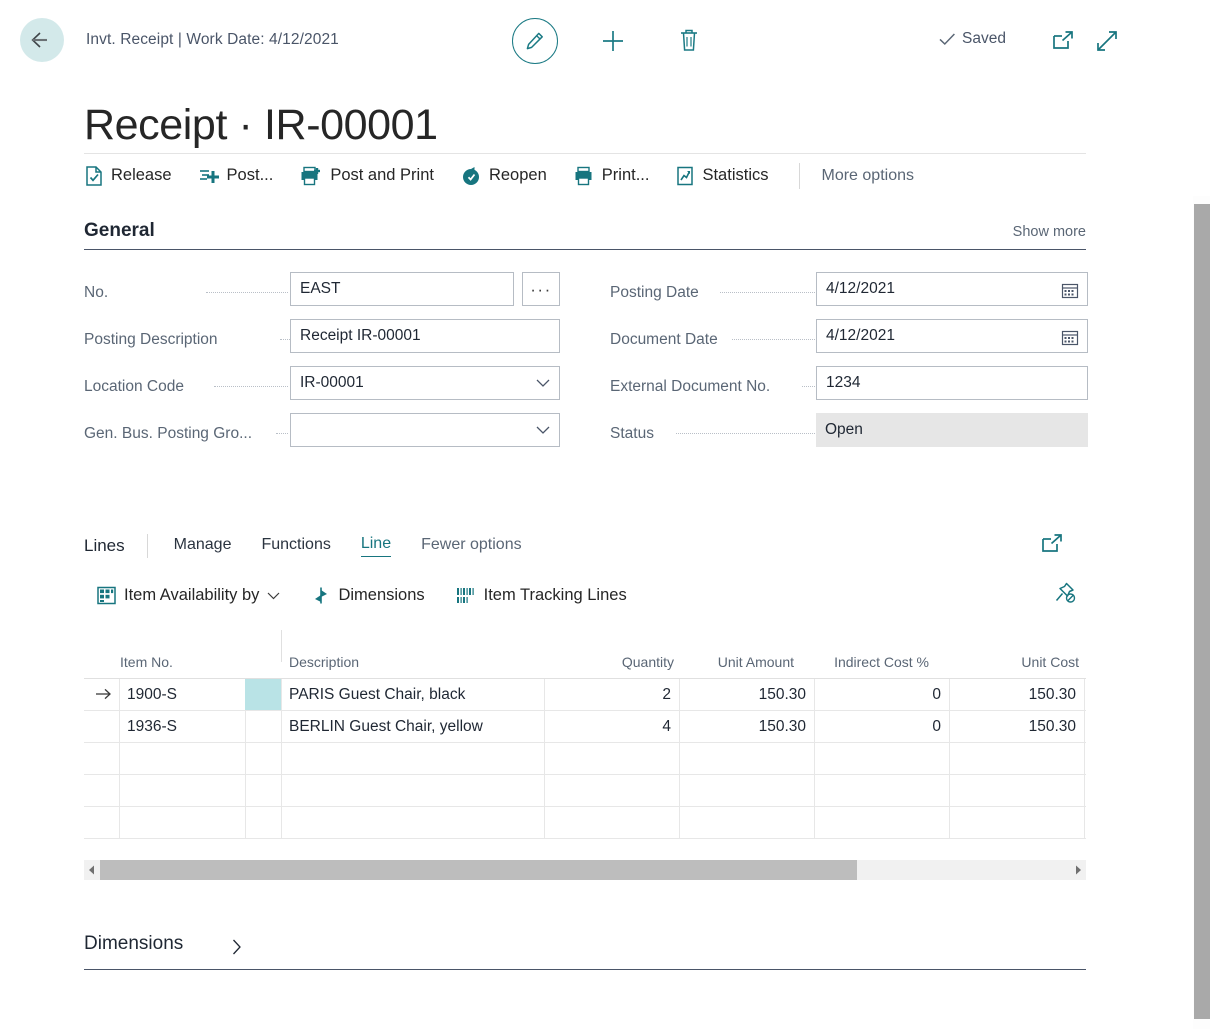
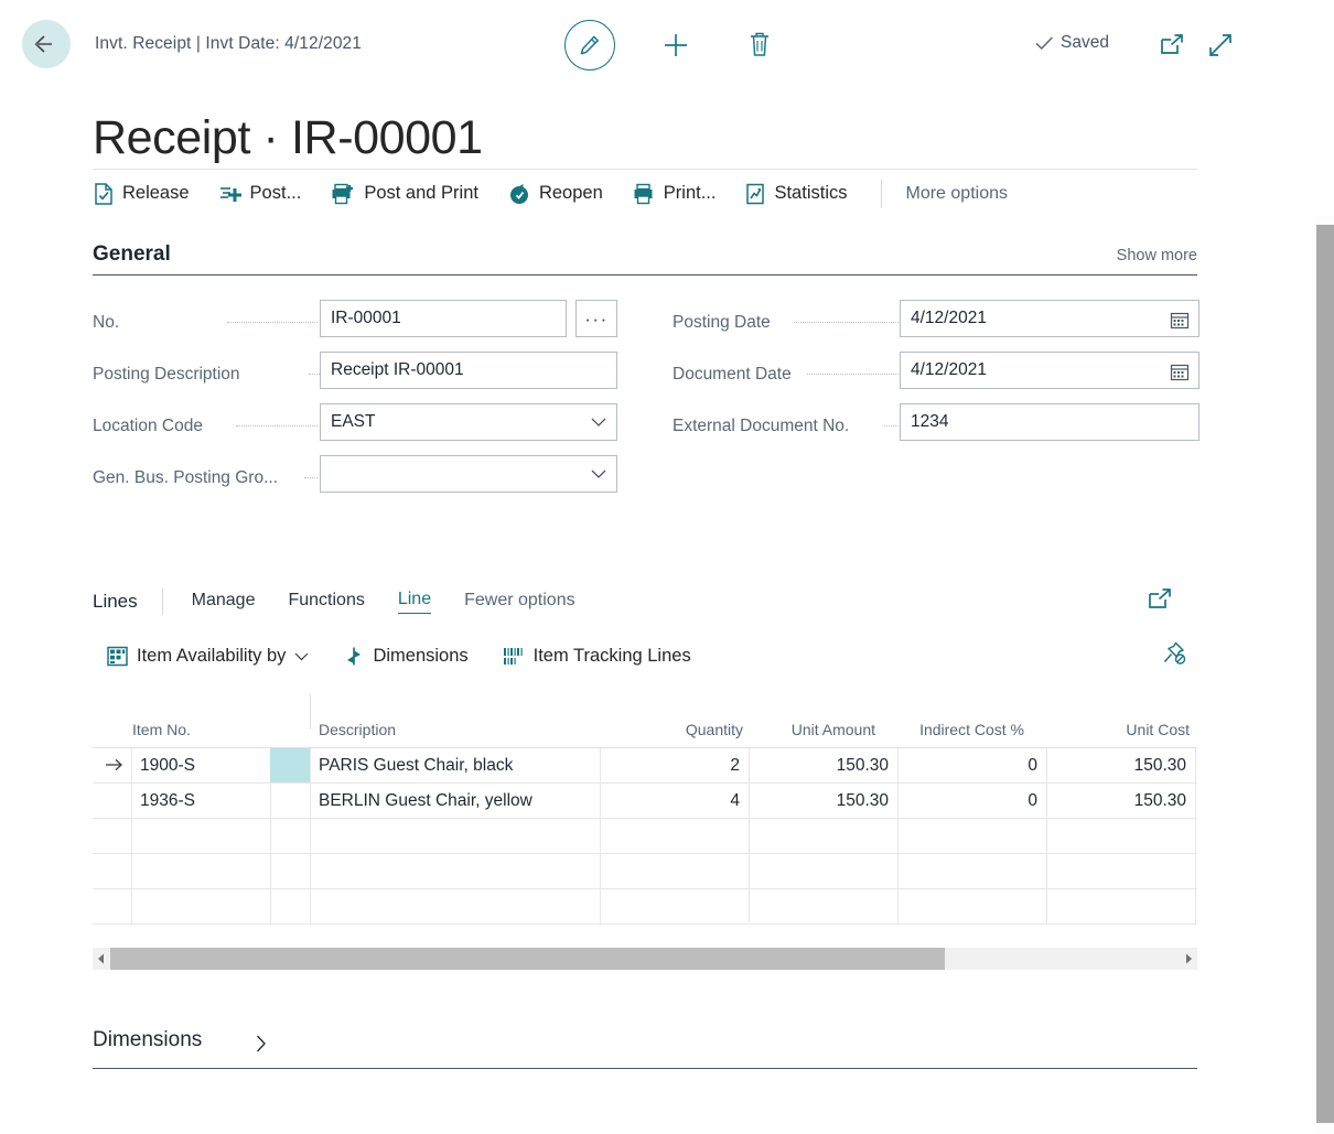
- Invt. Receipt | Work Date: 4/12/2021
+ Invt. Receipt | Invt Date: 4/12/2021
  Saved
  Receipt · IR-00001
  Release
  Post...
  Post and Print
  Reopen
  Print...
  Statistics
  More options
  General
  Show more
  No.
- EAST
+ IR-00001
  ···
  Posting Description
  Receipt IR-00001
  Location Code
- IR-00001
+ EAST
  Gen. Bus. Posting Gro...
  Posting Date
  4/12/2021
  Document Date
  4/12/2021
  External Document No.
  1234
- Status
- Open
  Lines
  Manage
  Functions
  Line
  Fewer options
  Item Availability by
  Dimensions
  Item Tracking Lines
  Item No.
  Description
  Quantity
  Unit Amount
  Indirect Cost %
  Unit Cost
  1900-S
  PARIS Guest Chair, black
  2
  150.30
  0
  150.30
  1936-S
  BERLIN Guest Chair, yellow
  4
  150.30
  0
  150.30
  Dimensions
